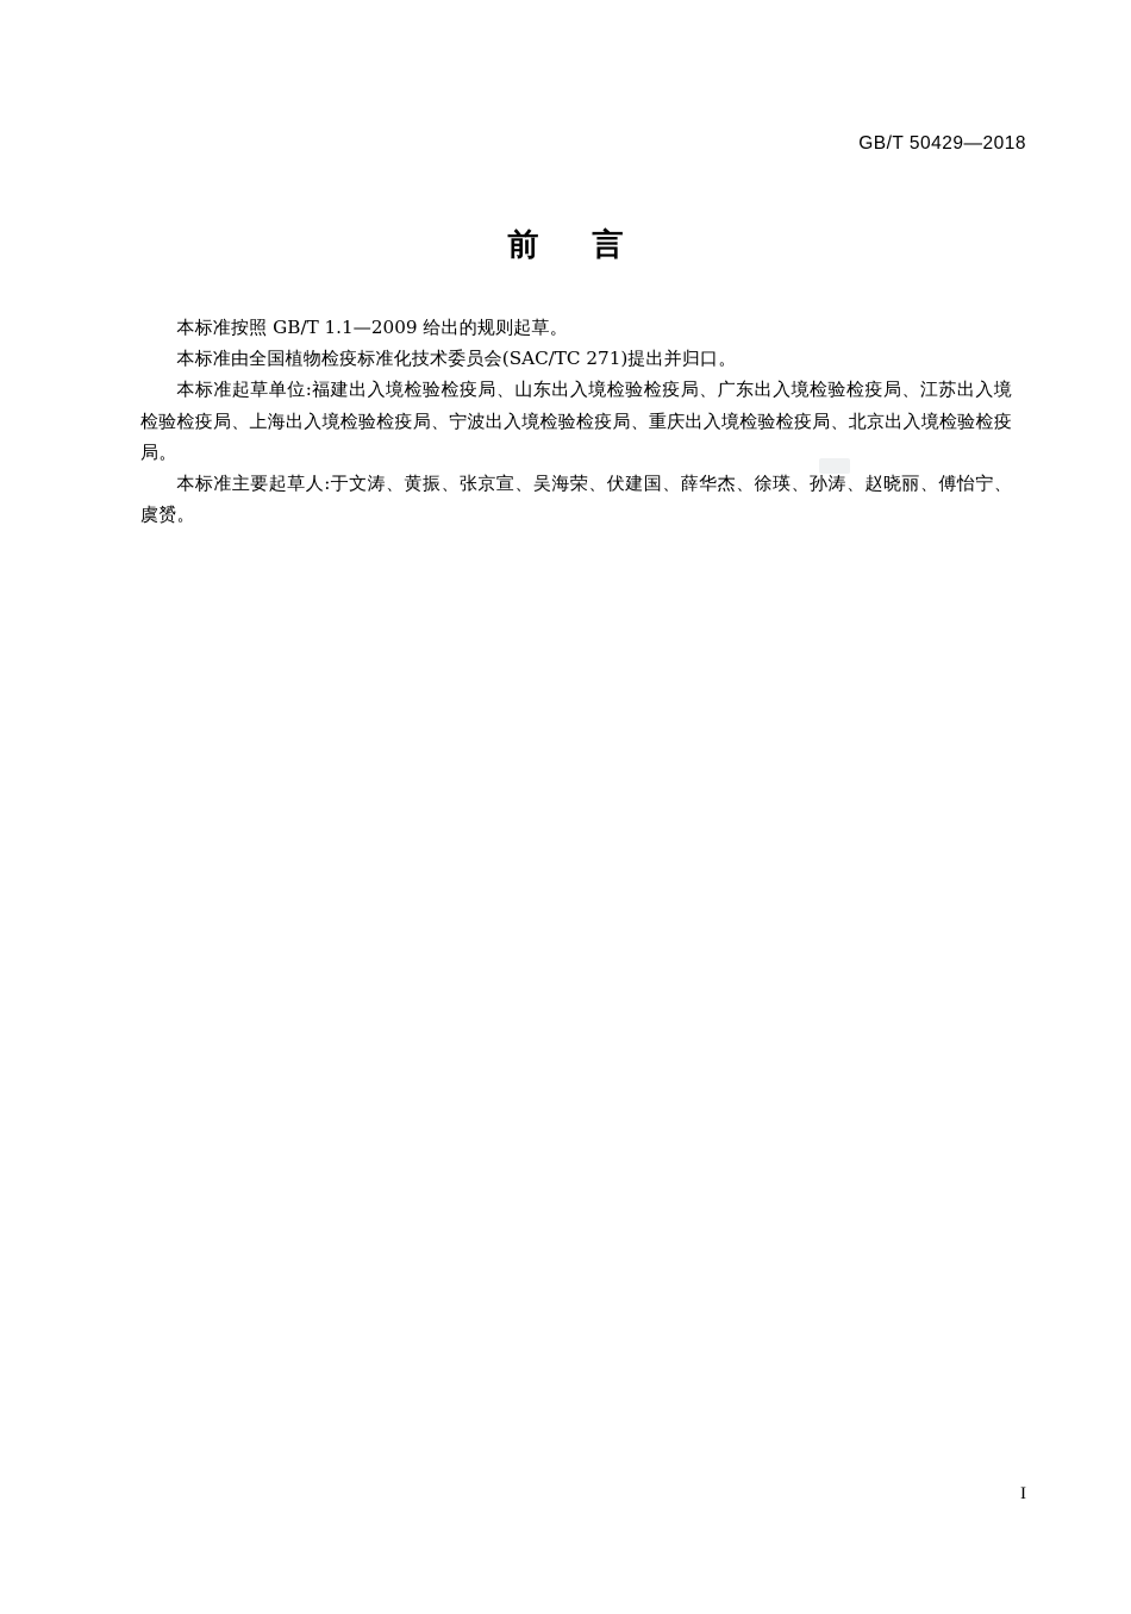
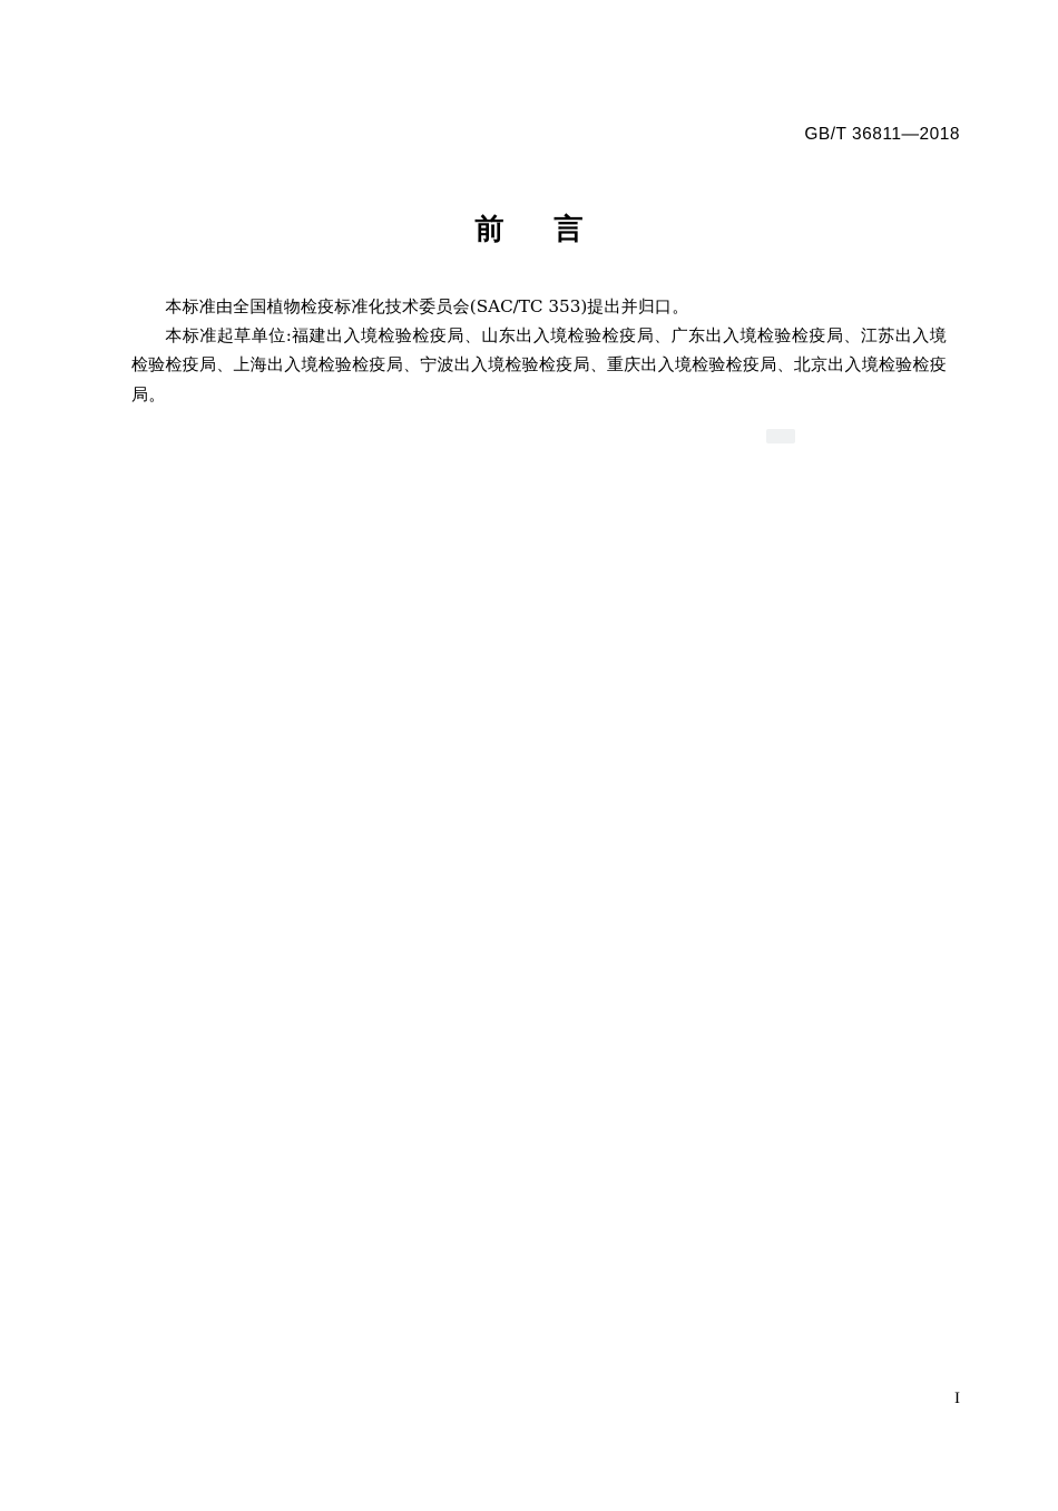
- GB/T 50429—2018
+ GB/T 36811—2018
  前 言
- 本标准按照 GB/T 1.1—2009 给出的规则起草。
- 本标准由全国植物检疫标准化技术委员会(SAC/TC 271)提出并归口。
+ 本标准由全国植物检疫标准化技术委员会(SAC/TC 353)提出并归口。
  本标准起草单位:福建出入境检验检疫局、山东出入境检验检疫局、广东出入境检验检疫局、江苏出入境检验检疫局、上海出入境检验检疫局、宁波出入境检验检疫局、重庆出入境检验检疫局、北京出入境检验检疫局。
- 本标准主要起草人:于文涛、黄振、张京宣、吴海荣、伏建国、薛华杰、徐瑛、孙涛、赵晓丽、傅怡宁、虞赟。
  I
